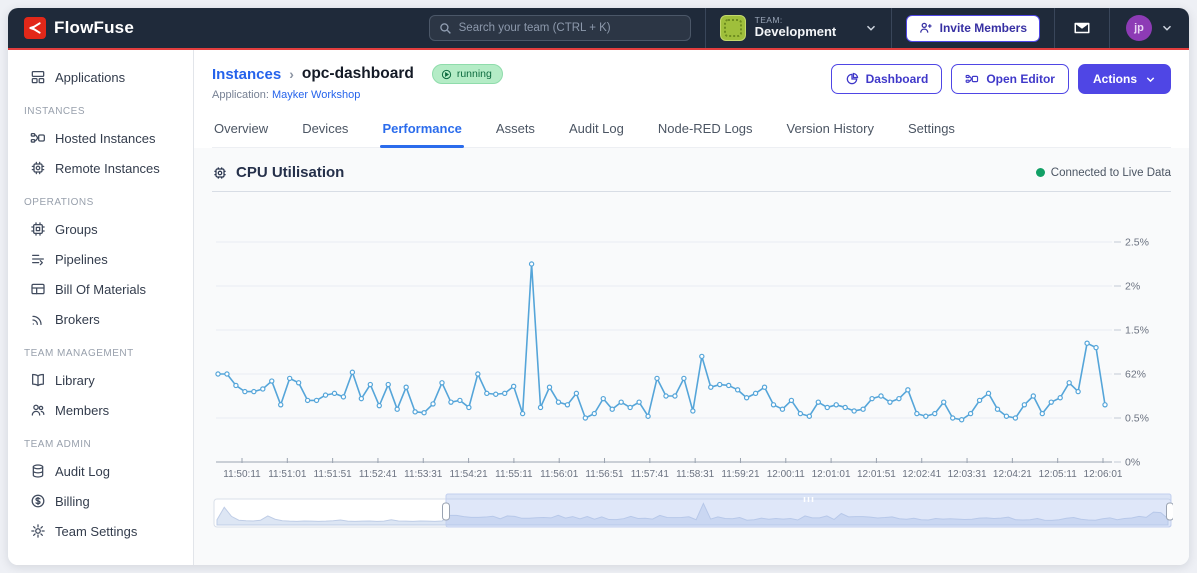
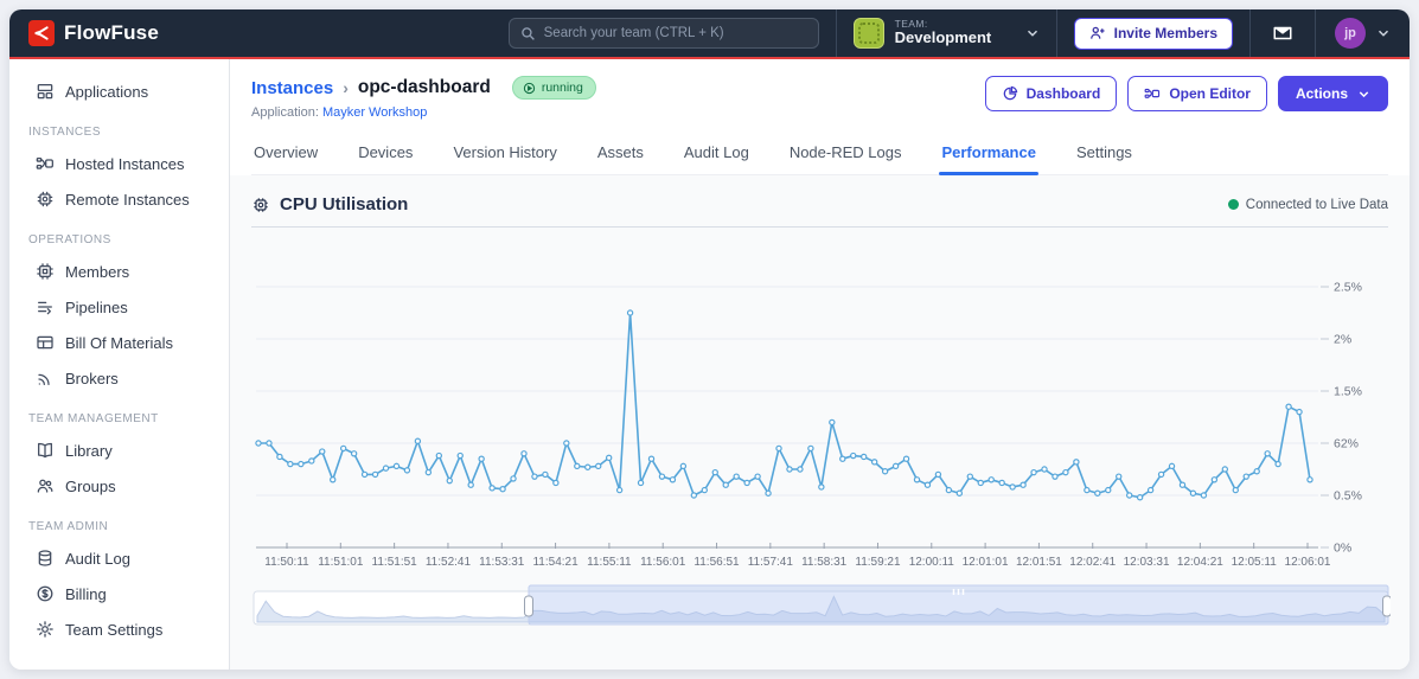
  FlowFuse
  Search your team (CTRL + K)
  TEAM:
  Development
  Invite Members
  jp
  Applications
  INSTANCES
  Hosted Instances
  Remote Instances
  OPERATIONS
- Groups
+ Members
  Pipelines
  Bill Of Materials
  Brokers
  TEAM MANAGEMENT
  Library
- Members
+ Groups
  TEAM ADMIN
  Audit Log
  Billing
  Team Settings
  Instances
  ›
  opc-dashboard
  running
  Application: Mayker Workshop
  Dashboard
  Open Editor
  Actions
  Overview
  Devices
- Performance
+ Version History
  Assets
  Audit Log
  Node-RED Logs
- Version History
+ Performance
  Settings
  CPU Utilisation
  Connected to Live Data
  0%
  0.5%
  62%
  1.5%
  2%
  2.5%
  11:50:11
  11:51:01
  11:51:51
  11:52:41
  11:53:31
  11:54:21
  11:55:11
  11:56:01
  11:56:51
  11:57:41
  11:58:31
  11:59:21
  12:00:11
  12:01:01
  12:01:51
  12:02:41
  12:03:31
  12:04:21
  12:05:11
  12:06:01
